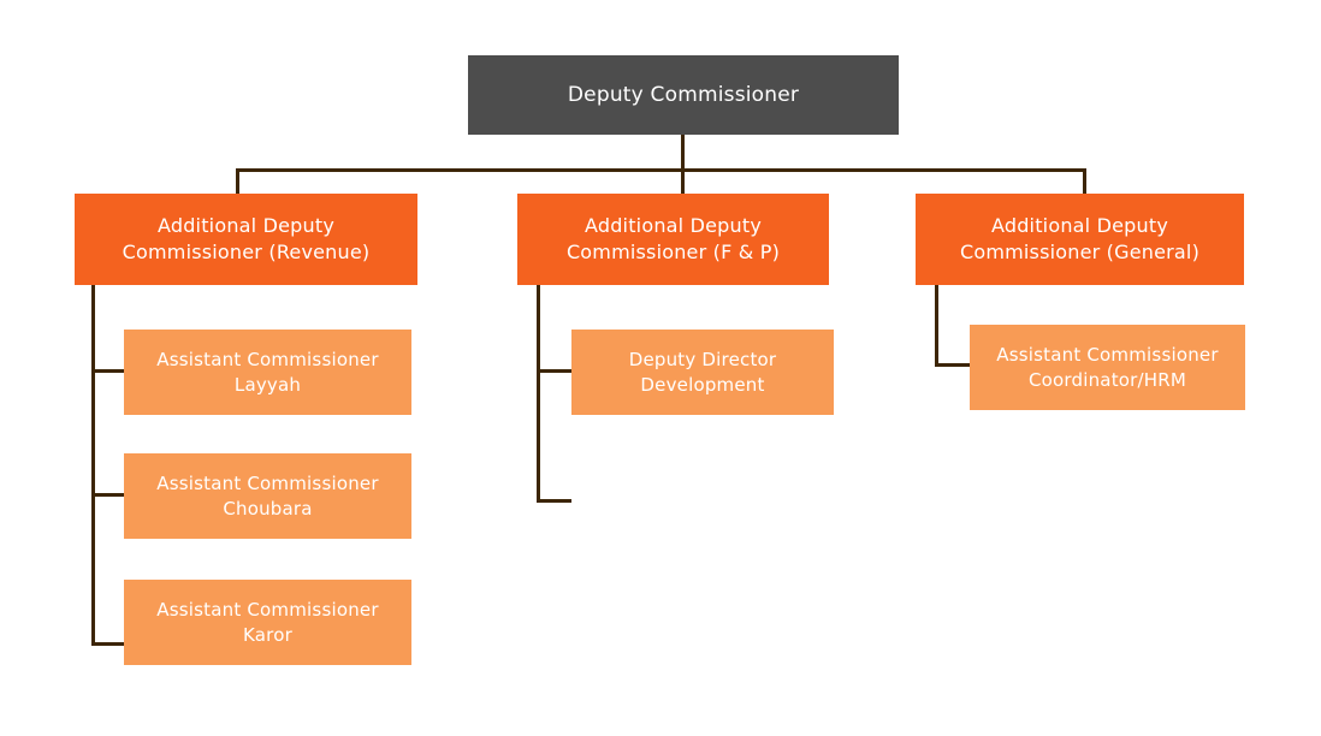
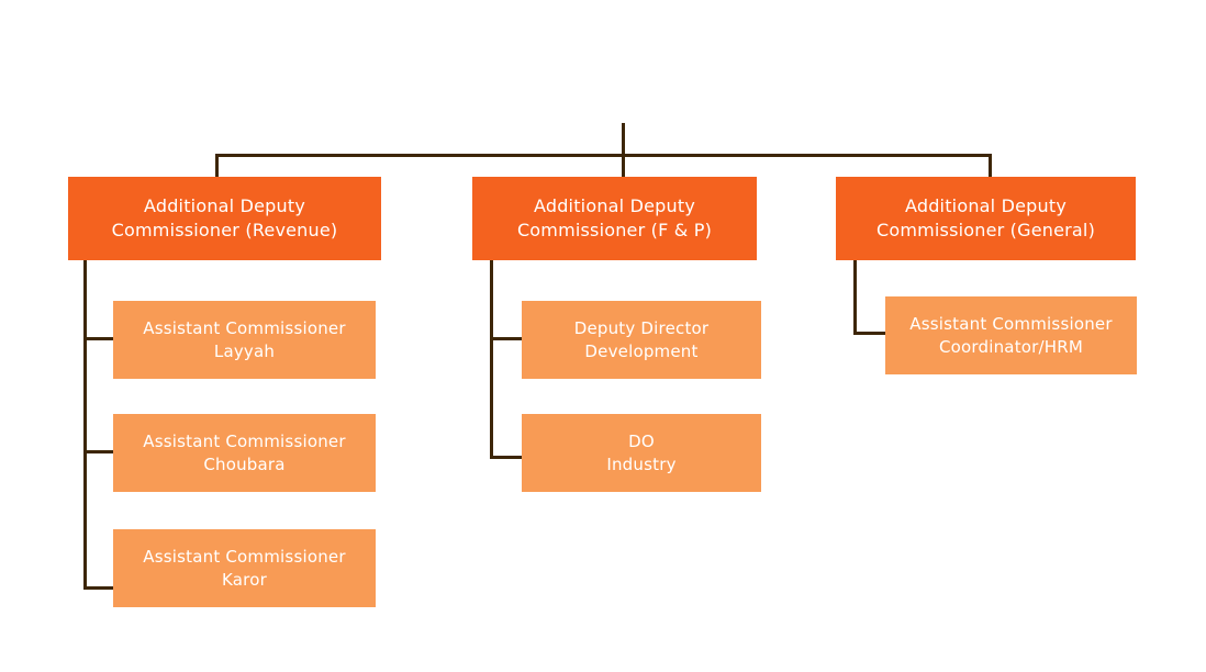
- Deputy Commissioner
  Additional Deputy
  Commissioner (Revenue)
  Additional Deputy
  Commissioner (F & P)
  Additional Deputy
  Commissioner (General)
  Assistant Commissioner
  Layyah
  Assistant Commissioner
  Choubara
  Assistant Commissioner
  Karor
  Deputy Director
  Development
+ DO
+ Industry
  Assistant Commissioner
  Coordinator/HRM
